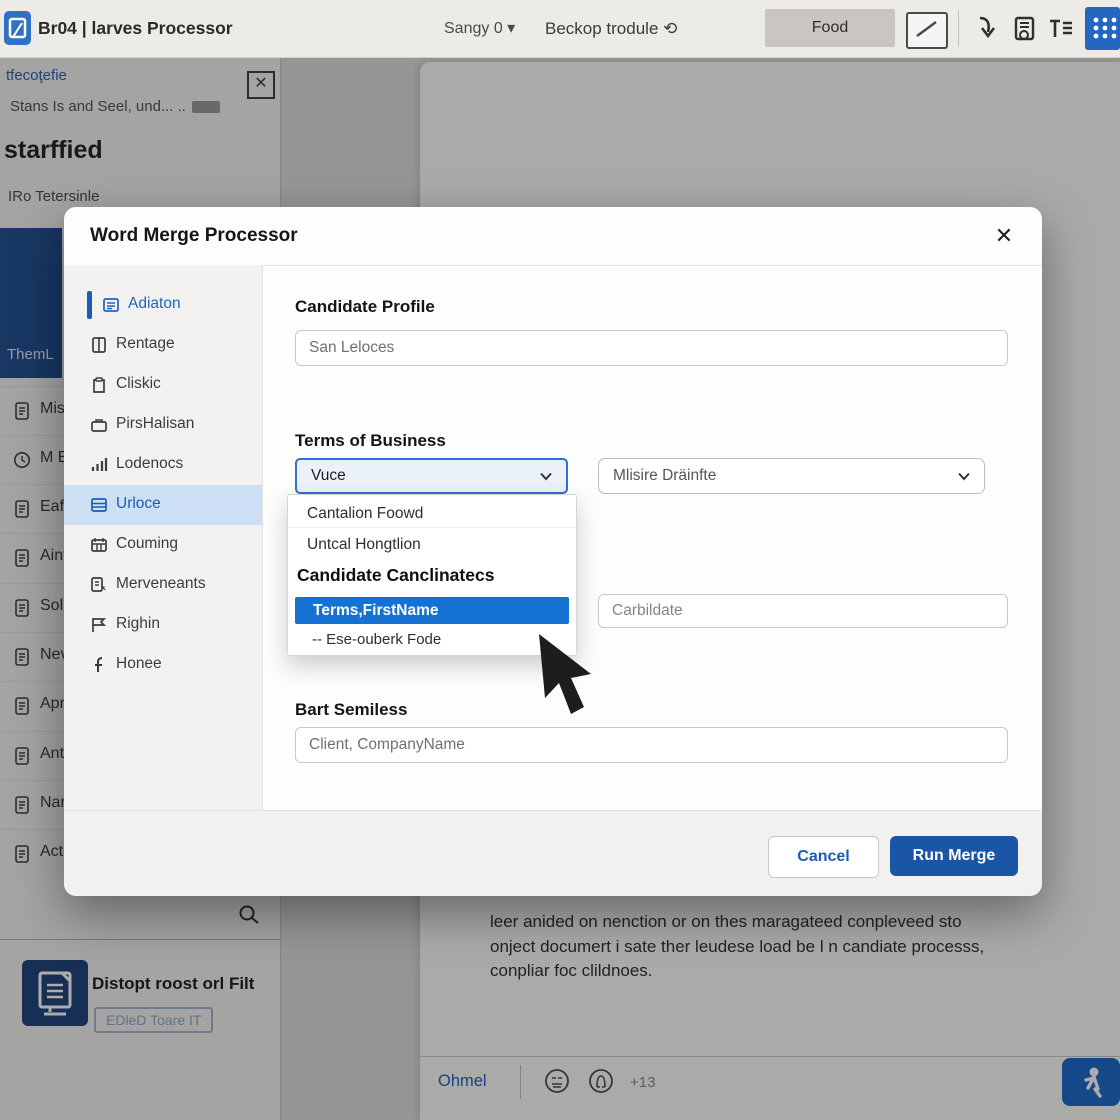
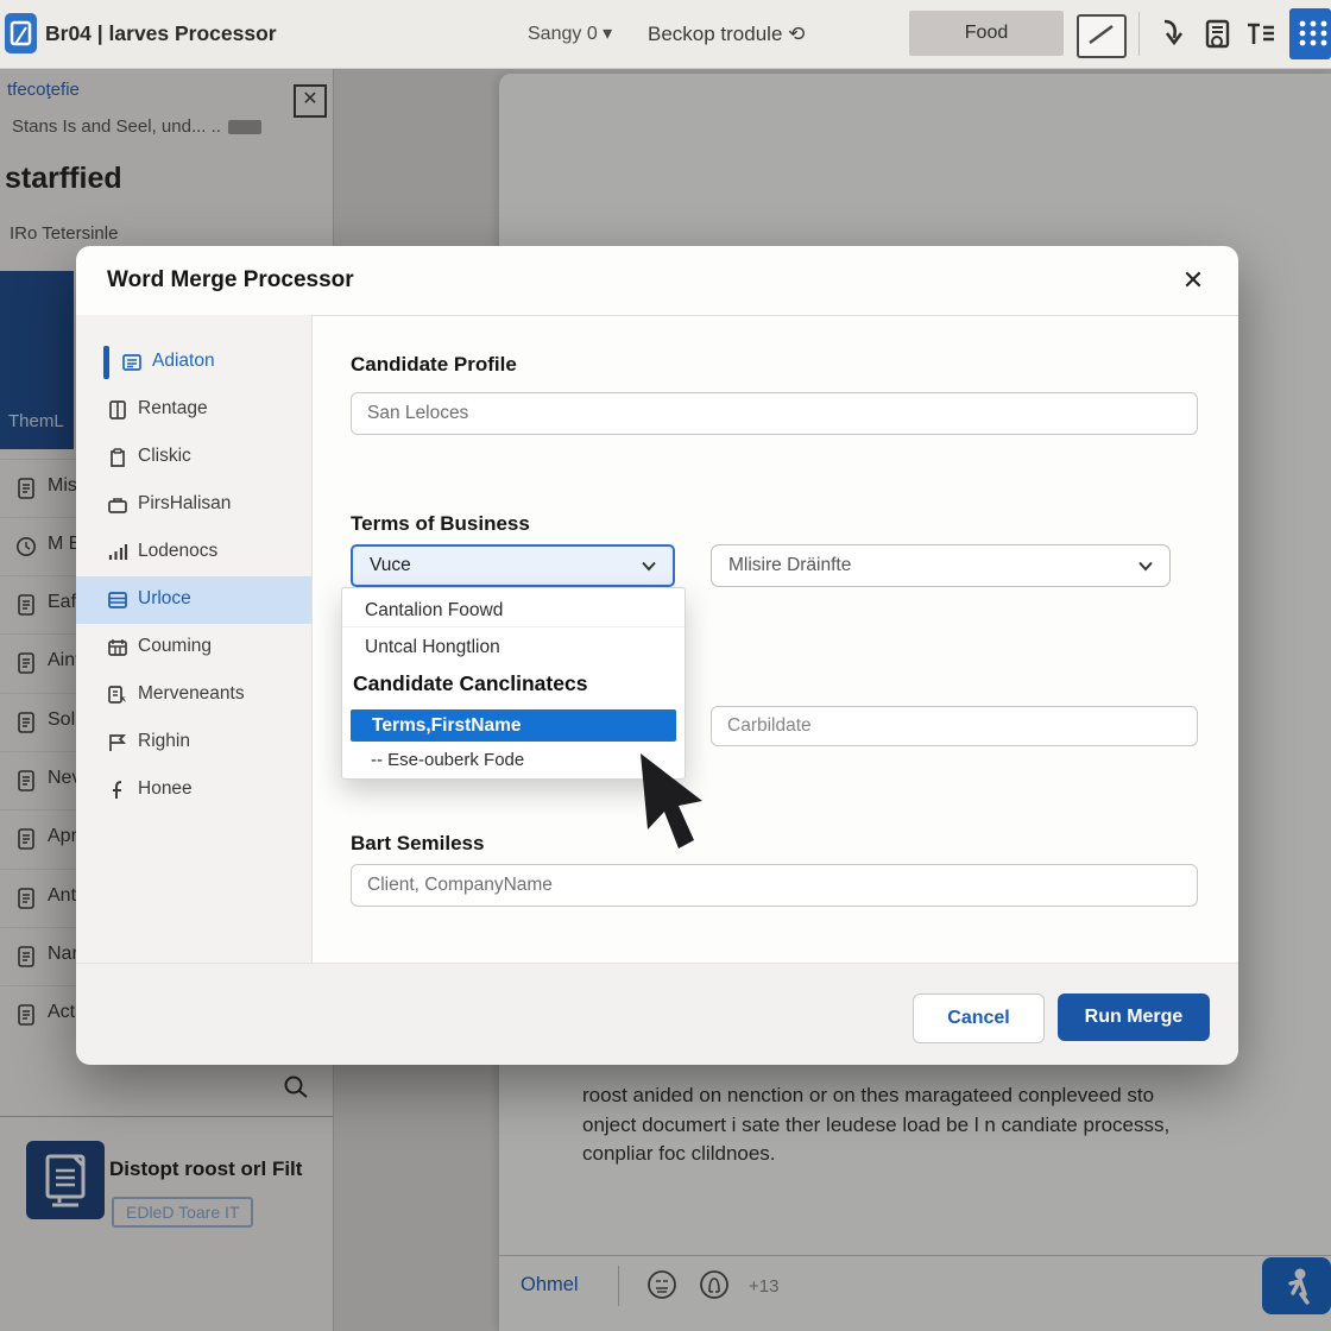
  Br04 | larves Processor
  Sangy 0 ▾
  Beckop trodule ⟲
  Food
  tfecoţefie
  ✕
  Stans Is and Seel, und... ..
  starffied
  IRo Tetersinle
  ThemL
  Mis
  Eaf
  Ain
  Sol
  Apr
  Ant
  Act
  Distopt roost orl Filt
  EDleD Toare IT
- leer anided on nenction or on thes maragateed conpleveed sto
+ roost anided on nenction or on thes maragateed conpleveed sto
  onject documert i sate ther leudese load be l n candiate processs,
  conpliar foc clildnoes.
  Ohmel
  +13
  Word Merge Processor
  ✕
  Adiaton
  Rentage
  Cliskic
  PirsHalisan
  Lodenocs
  Urloce
  Couming
  Merveneants
  Righin
  Honee
  Candidate Profile
  San Leloces
  Terms of Business
  Vuce
  Mlisire Dräinfte
  Cantalion Foowd
  Untcal Hongtlion
  Candidate Canclinatecs
  Terms,FirstName
  -- Ese-ouberk Fode
  Carbildate
  Bart Semiless
  Client, CompanyName
  Cancel
  Run Merge
